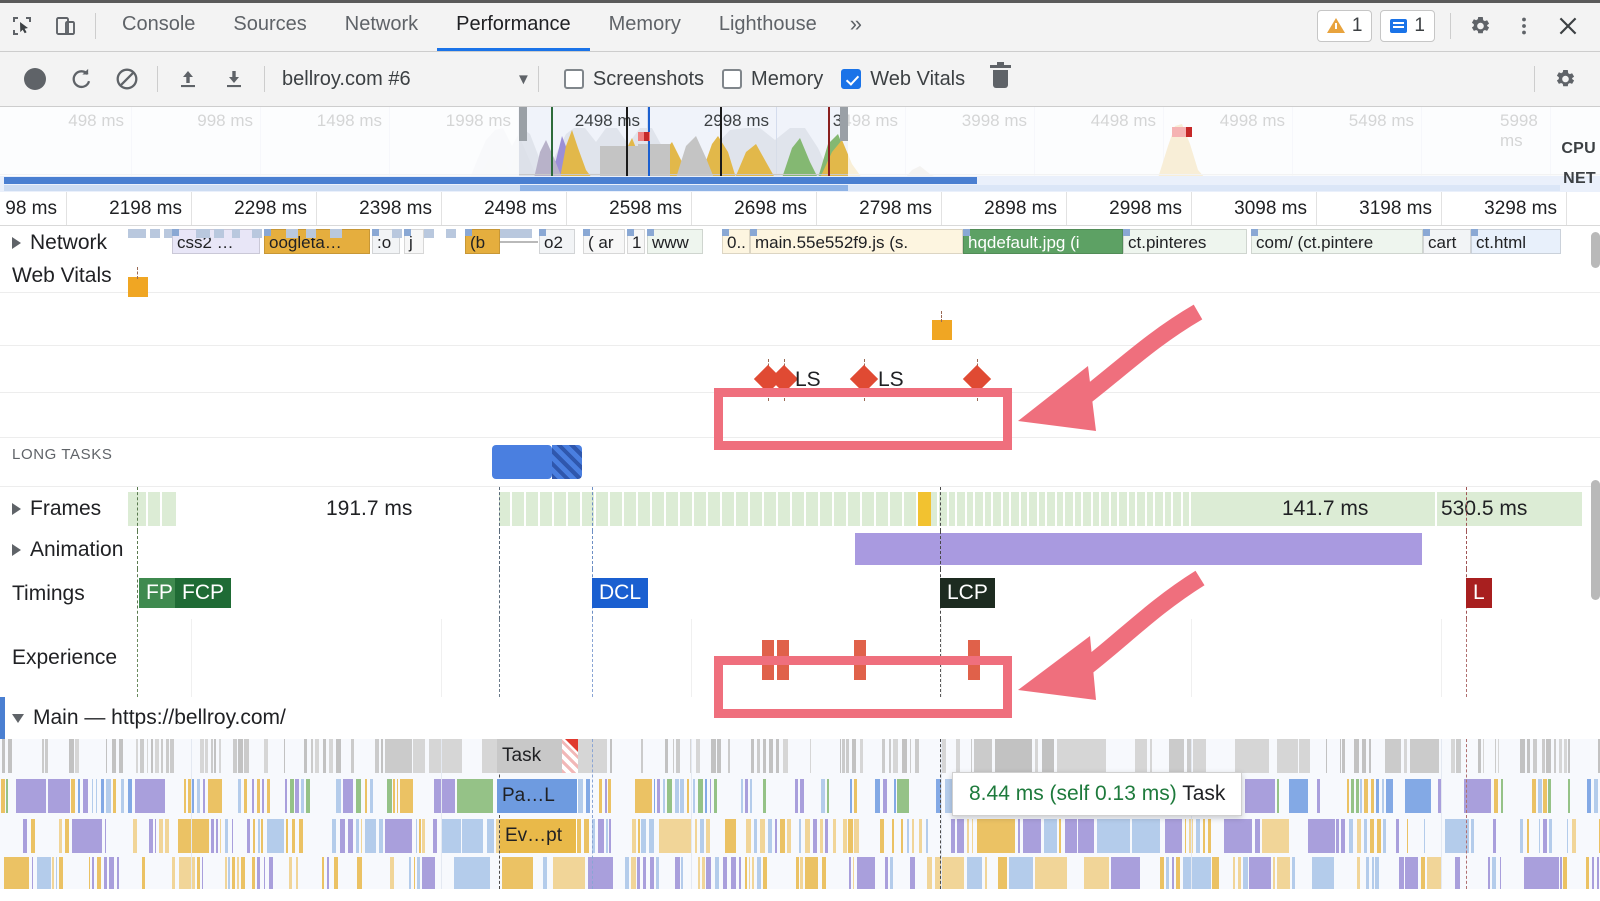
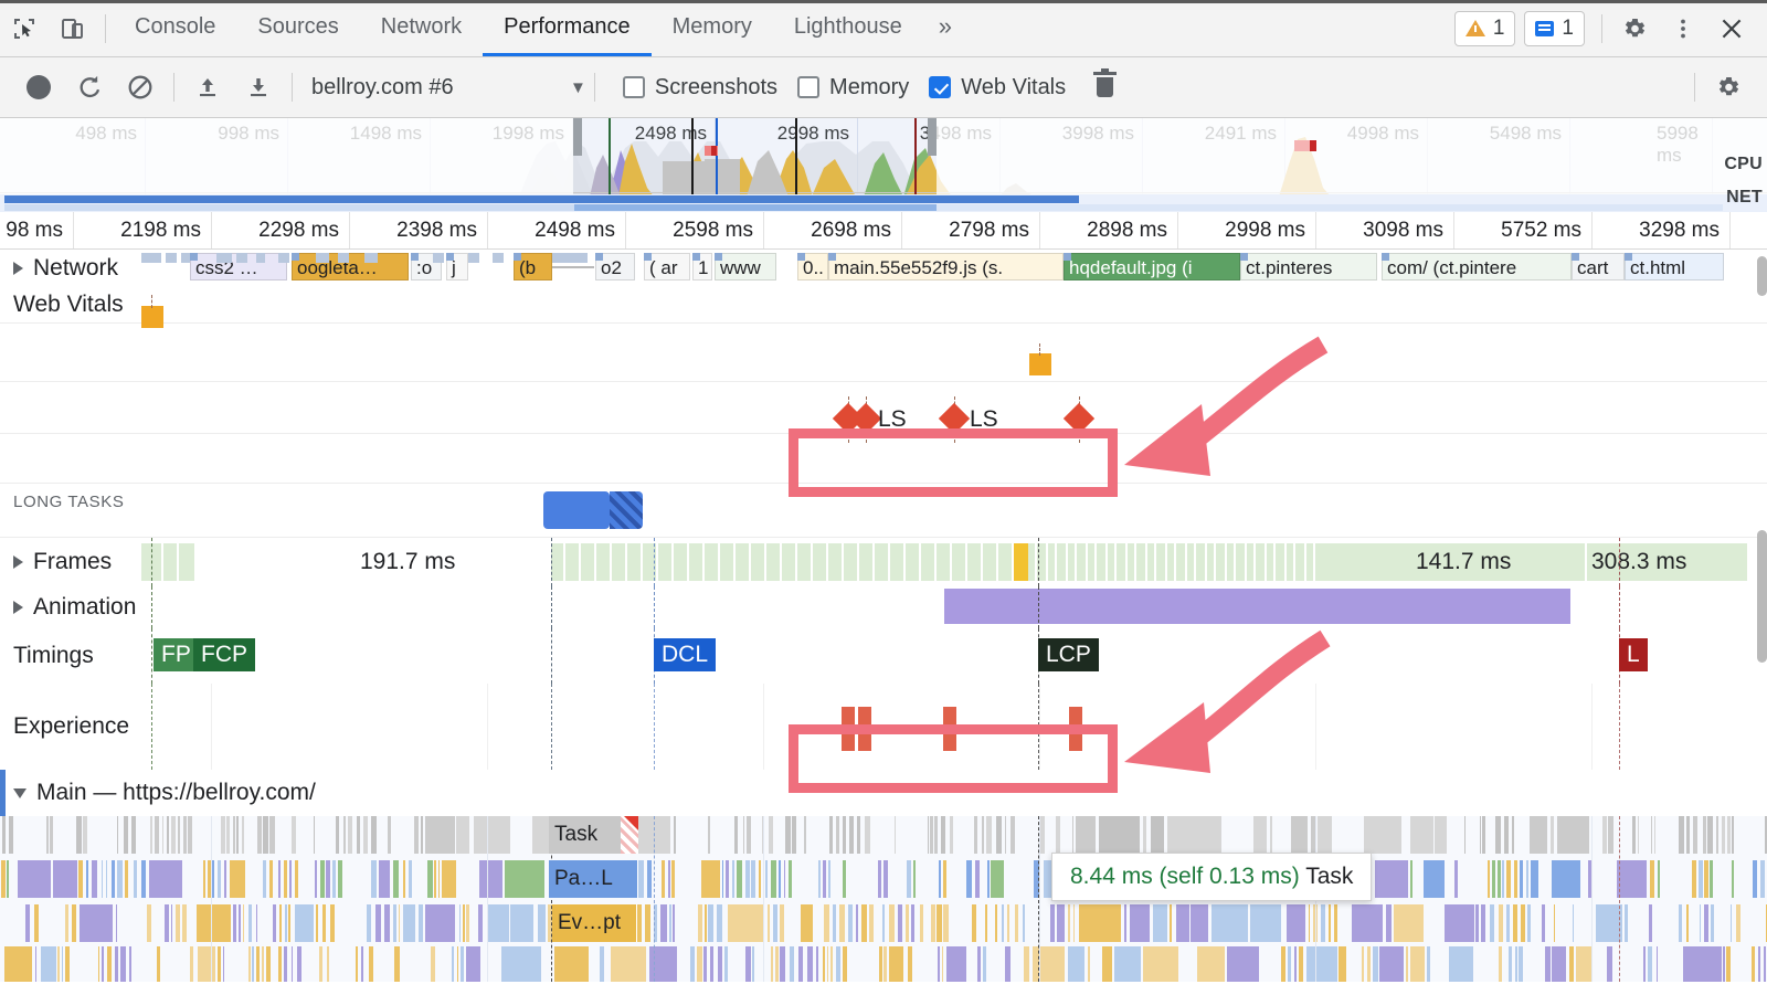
  Console
  Sources
  Network
  Performance
  Memory
  Lighthouse
  »
  1
  1
  bellroy.com #6
  ▼
  Screenshots
  Memory
  Web Vitals
  498 ms
  998 ms
  1498 ms
  1998 ms
  2498 ms
  2998 ms
  398 ms
  3998 ms
- 4498 ms
+ 2491 ms
  4998 ms
  5498 ms
  5998 ms
  CPU
  NET
  98 ms
  2198 ms
  2298 ms
  2398 ms
  2498 ms
  2598 ms
  2698 ms
  2798 ms
  2898 ms
  2998 ms
  3098 ms
- 3198 ms
+ 5752 ms
  3298 ms
  Network
  css2 …
  oogleta…
  :o
  j
  (b
  o2
  ( ar
  1
  www
  0..
  main.55e552f9.js (s.
  hqdefault.jpg (i
  ct.pinteres
  com/ (ct.pintere
  cart
  ct.html
  Web Vitals
  LS
  LS
  LONG TASKS
  Frames
  191.7 ms
  141.7 ms
- 530.5 ms
+ 308.3 ms
  Animation
  Timings
  FP
  FCP
  DCL
  LCP
  L
  Experience
  Main — https://bellroy.com/
  Task
  Pa…L
  Ev…pt
  8.44 ms (self 0.13 ms) Task
